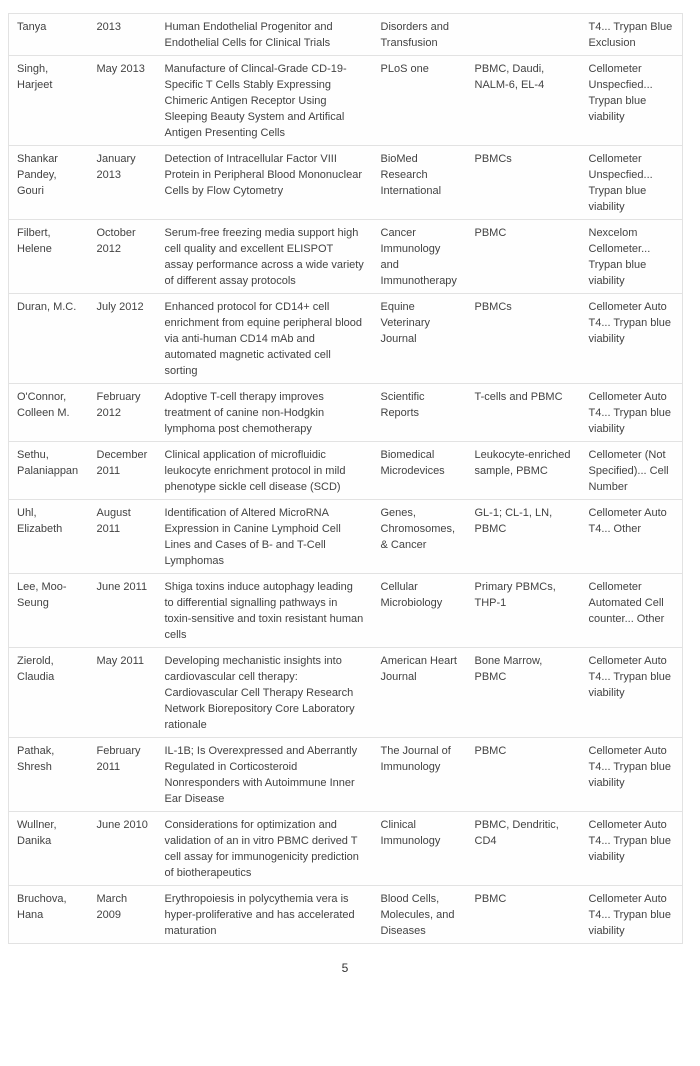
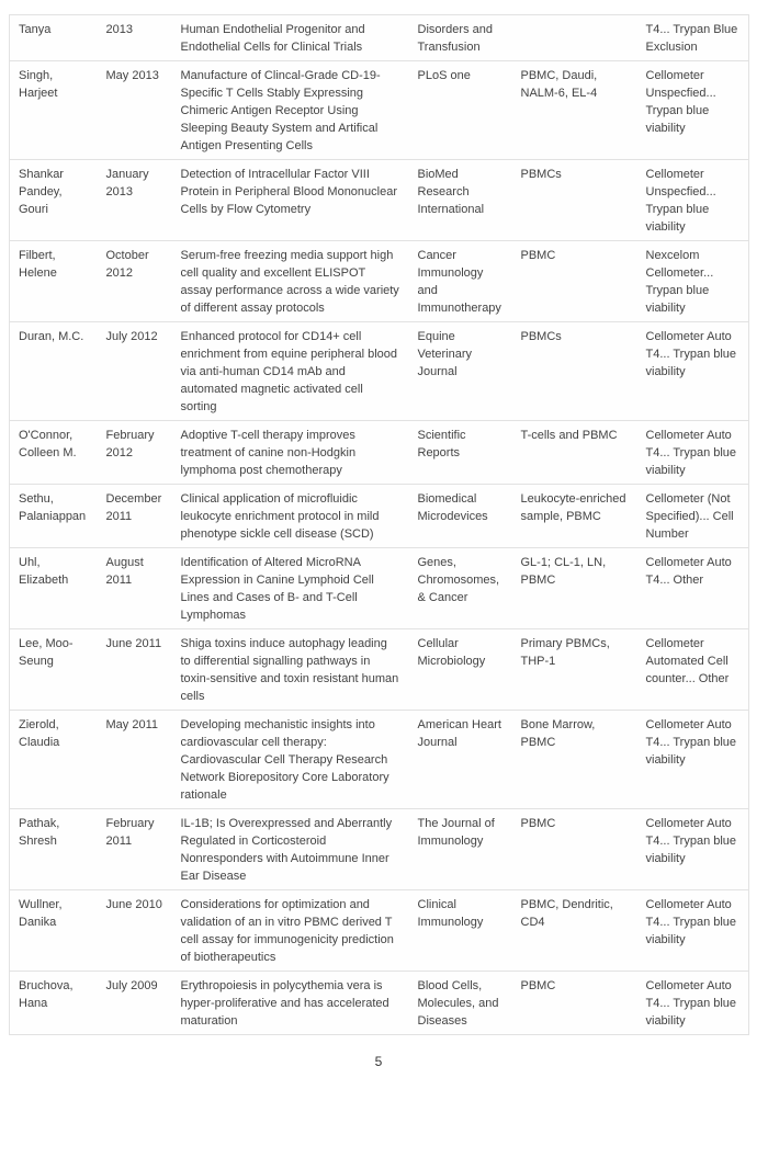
  Tanya	2013	Human Endothelial Progenitor and Endothelial Cells for Clinical Trials	Disorders and Transfusion		T4... Trypan Blue Exclusion
  Singh, Harjeet	May 2013	Manufacture of Clincal-Grade CD-19-Specific T Cells Stably Expressing Chimeric Antigen Receptor Using Sleeping Beauty System and Artifical Antigen Presenting Cells	PLoS one	PBMC, Daudi, NALM-6, EL-4	Cellometer Unspecfied... Trypan blue viability
  Shankar Pandey, Gouri	January 2013	Detection of Intracellular Factor VIII Protein in Peripheral Blood Mononuclear Cells by Flow Cytometry	BioMed Research International	PBMCs	Cellometer Unspecfied... Trypan blue viability
  Filbert, Helene	October 2012	Serum-free freezing media support high cell quality and excellent ELISPOT assay performance across a wide variety of different assay protocols	Cancer Immunology and Immunotherapy	PBMC	Nexcelom Cellometer... Trypan blue viability
  Duran, M.C.	July 2012	Enhanced protocol for CD14+ cell enrichment from equine peripheral blood via anti-human CD14 mAb and automated magnetic activated cell sorting	Equine Veterinary Journal	PBMCs	Cellometer Auto T4... Trypan blue viability
  O'Connor, Colleen M.	February 2012	Adoptive T-cell therapy improves treatment of canine non-Hodgkin lymphoma post chemotherapy	Scientific Reports	T-cells and PBMC	Cellometer Auto T4... Trypan blue viability
  Sethu, Palaniappan	December 2011	Clinical application of microfluidic leukocyte enrichment protocol in mild phenotype sickle cell disease (SCD)	Biomedical Microdevices	Leukocyte-enriched sample, PBMC	Cellometer (Not Specified)... Cell Number
  Uhl, Elizabeth	August 2011	Identification of Altered MicroRNA Expression in Canine Lymphoid Cell Lines and Cases of B- and T-Cell Lymphomas	Genes, Chromosomes, & Cancer	GL-1; CL-1, LN, PBMC	Cellometer Auto T4... Other
  Lee, Moo-Seung	June 2011	Shiga toxins induce autophagy leading to differential signalling pathways in toxin-sensitive and toxin resistant human cells	Cellular Microbiology	Primary PBMCs, THP-1	Cellometer Automated Cell counter... Other
  Zierold, Claudia	May 2011	Developing mechanistic insights into cardiovascular cell therapy: Cardiovascular Cell Therapy Research Network Biorepository Core Laboratory rationale	American Heart Journal	Bone Marrow, PBMC	Cellometer Auto T4... Trypan blue viability
  Pathak, Shresh	February 2011	IL-1B; Is Overexpressed and Aberrantly Regulated in Corticosteroid Nonresponders with Autoimmune Inner Ear Disease	The Journal of Immunology	PBMC	Cellometer Auto T4... Trypan blue viability
  Wullner, Danika	June 2010	Considerations for optimization and validation of an in vitro PBMC derived T cell assay for immunogenicity prediction of biotherapeutics	Clinical Immunology	PBMC, Dendritic, CD4	Cellometer Auto T4... Trypan blue viability
- Bruchova, Hana	March 2009	Erythropoiesis in polycythemia vera is hyper-proliferative and has accelerated maturation	Blood Cells, Molecules, and Diseases	PBMC	Cellometer Auto T4... Trypan blue viability
+ Bruchova, Hana	July 2009	Erythropoiesis in polycythemia vera is hyper-proliferative and has accelerated maturation	Blood Cells, Molecules, and Diseases	PBMC	Cellometer Auto T4... Trypan blue viability
  5
